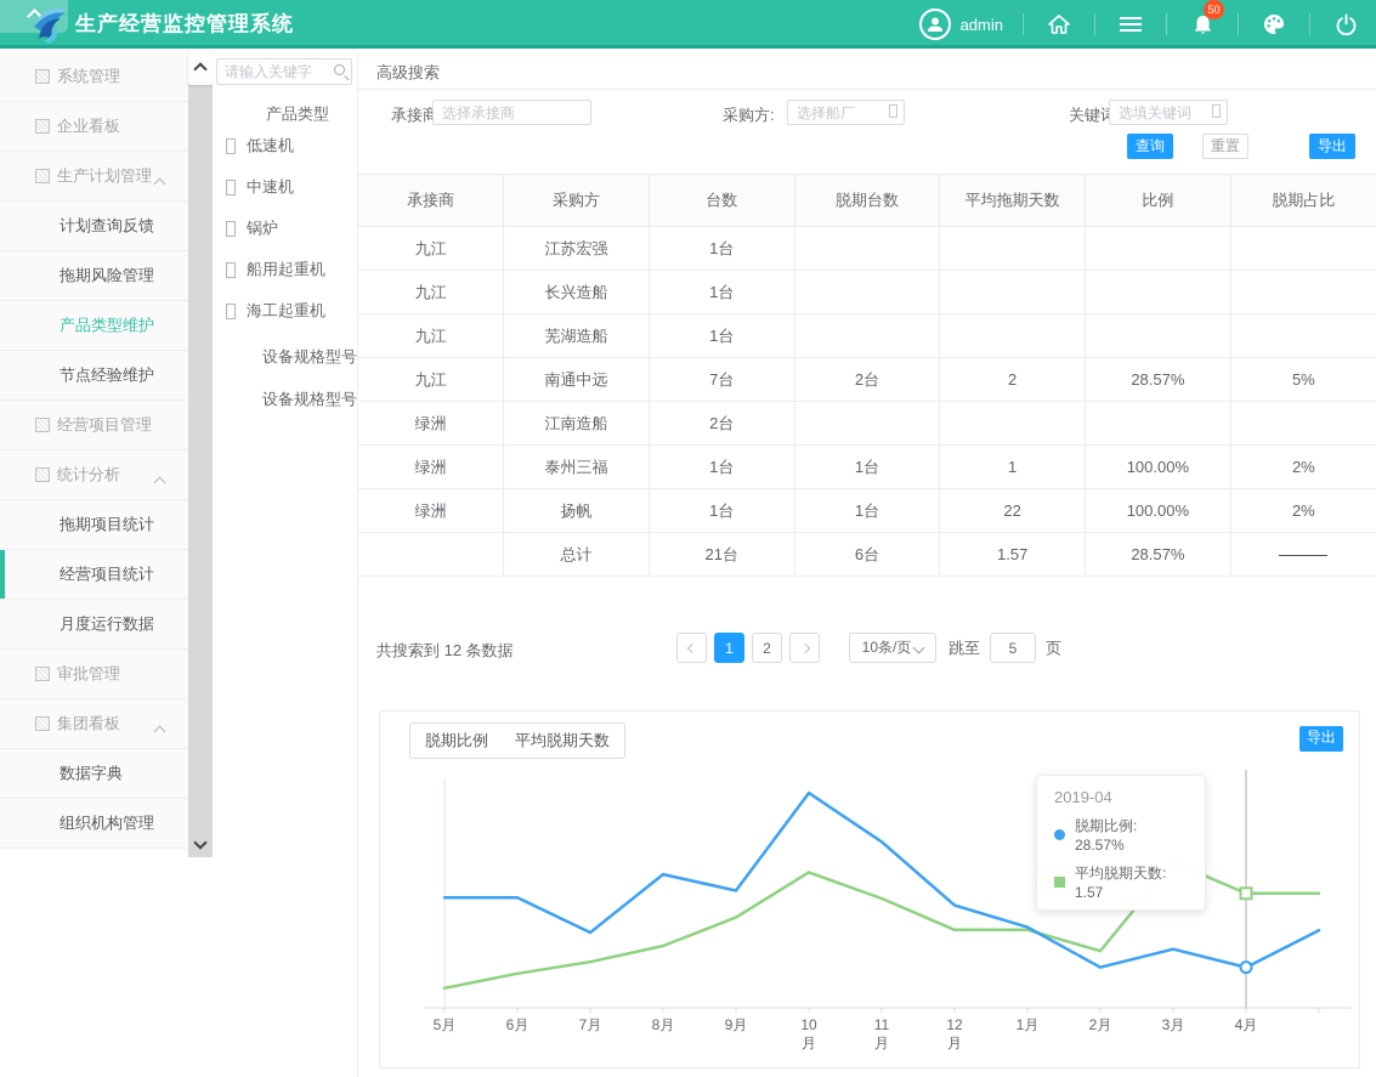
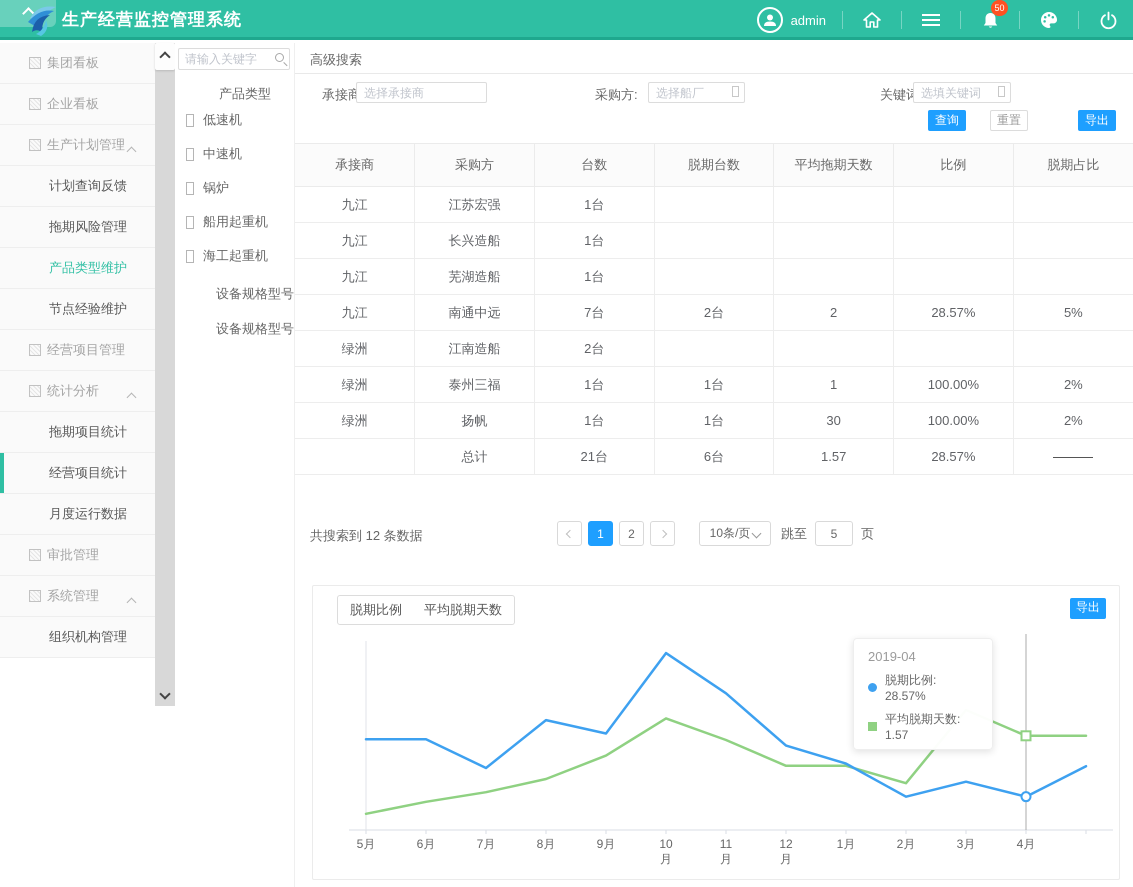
  生产经营监控管理系统
  admin
  50
- 系统管理
+ 集团看板
  企业看板
  生产计划管理
  计划查询反馈
  拖期风险管理
  产品类型维护
  节点经验维护
  经营项目管理
  统计分析
  拖期项目统计
  经营项目统计
  月度运行数据
  审批管理
- 集团看板
+ 系统管理
- 数据字典
  组织机构管理
  请输入关键字
  产品类型
  低速机
  中速机
  锅炉
  船用起重机
  海工起重机
  设备规格型号
  设备规格型号
  高级搜索
  承接商
  选择承接商
  采购方:
  选择船厂
  选填关键词
  查询
  重置
  导出
  承接商	采购方	台数	脱期台数	平均拖期天数	比例	脱期占比
  九江	江苏宏强	1台
  九江	长兴造船	1台
  九江	芜湖造船	1台
  九江	南通中远	7台	2台	2	28.57%	5%
  绿洲	江南造船	2台
  绿洲	泰州三福	1台	1台	1	100.00%	2%
- 绿洲	扬帆	1台	1台	22	100.00%	2%
+ 绿洲	扬帆	1台	1台	30	100.00%	2%
  	总计	21台	6台	1.57	28.57%
  共搜索到 12 条数据
  1 2
  10条/页
  跳至
  5
  页
  脱期比例
  平均脱期天数
  导出
  5月
  6月
  7月
  8月
  9月
  10 月
  11 月
  12 月
  1月
  2月
  3月
  4月
  2019-04
  脱期比例: 28.57%
  平均脱期天数: 1.57
